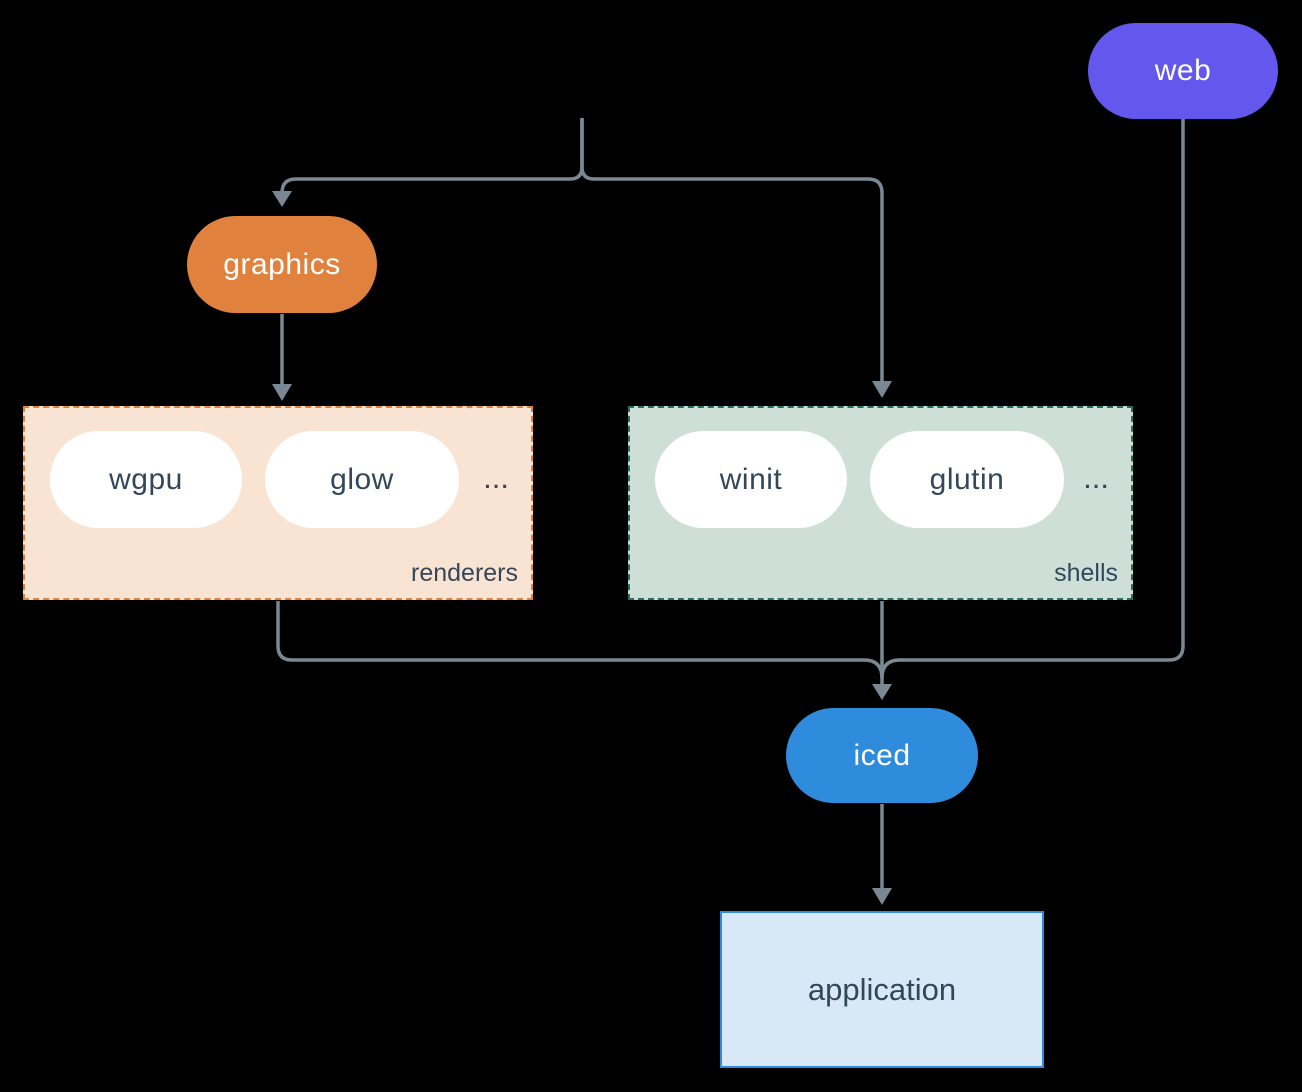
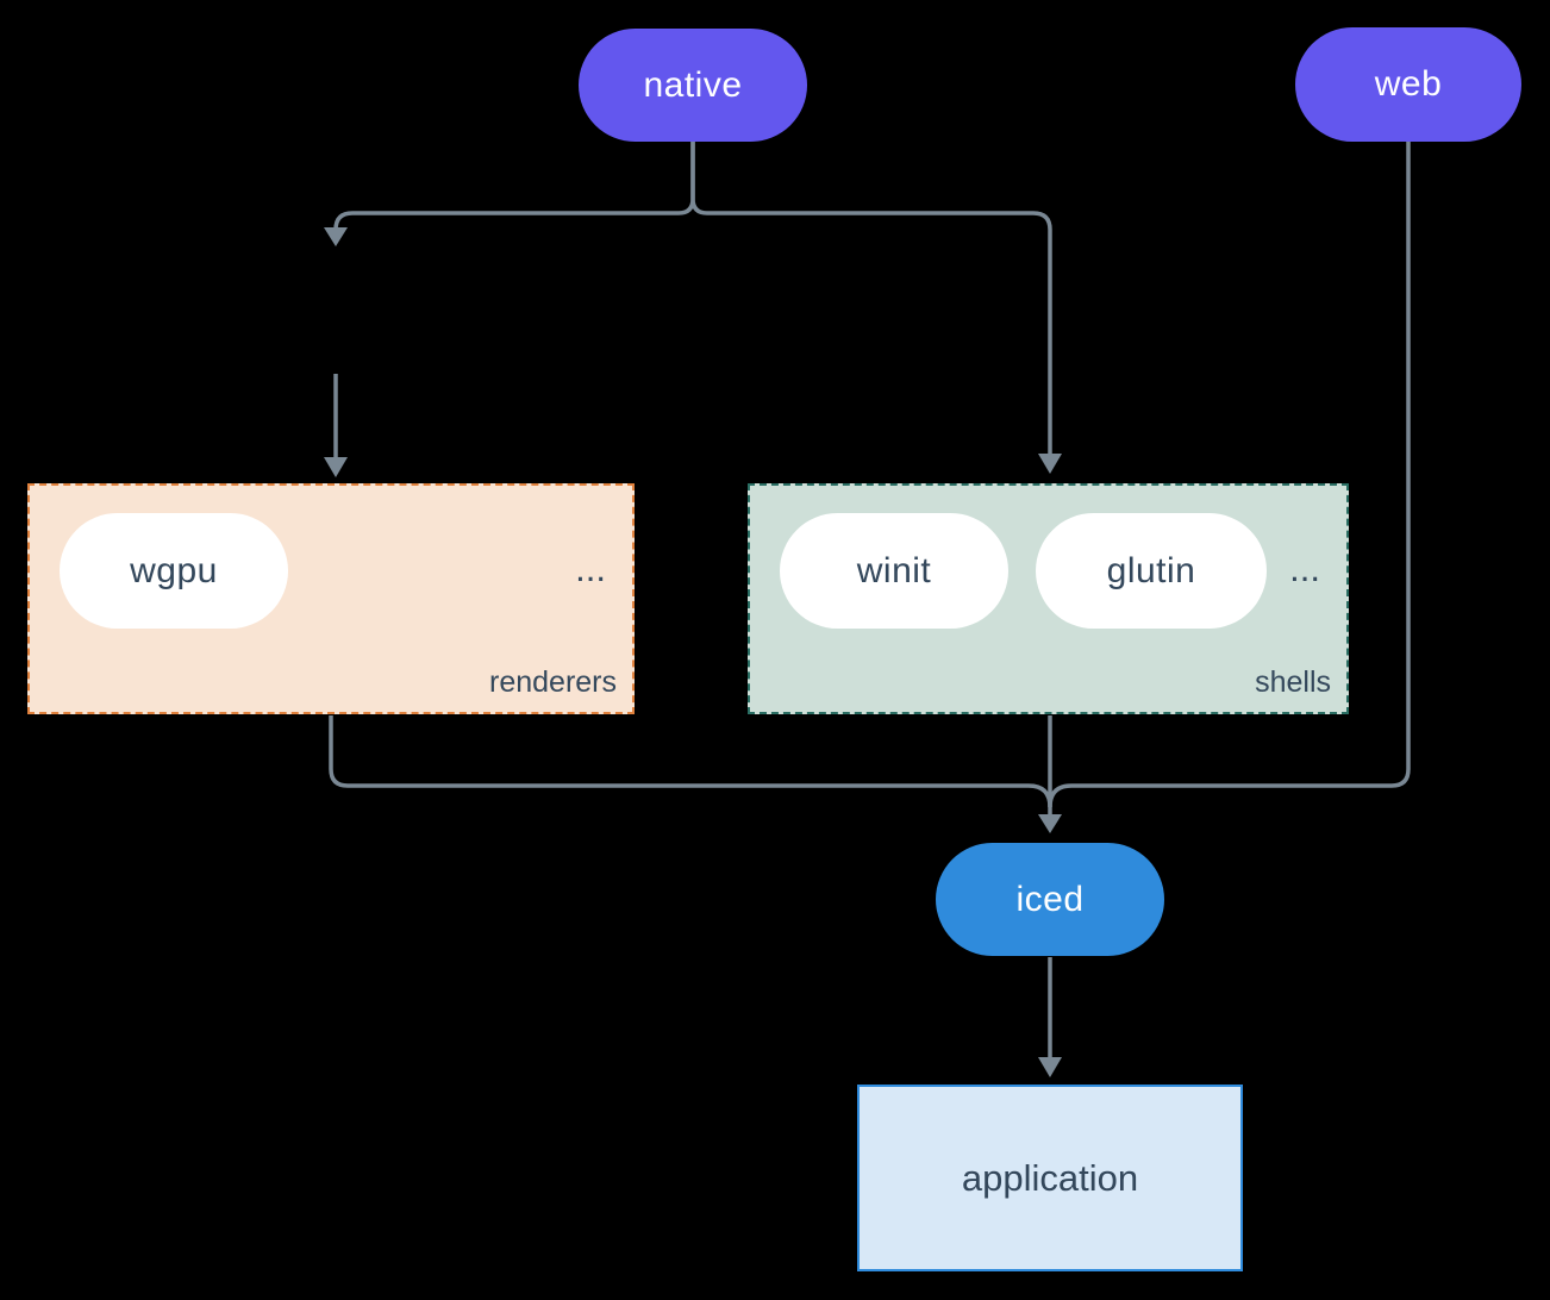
+ native
  web
- graphics
  wgpu
- glow
  ...
  renderers
  winit
  glutin
  ...
  shells
  iced
  application
